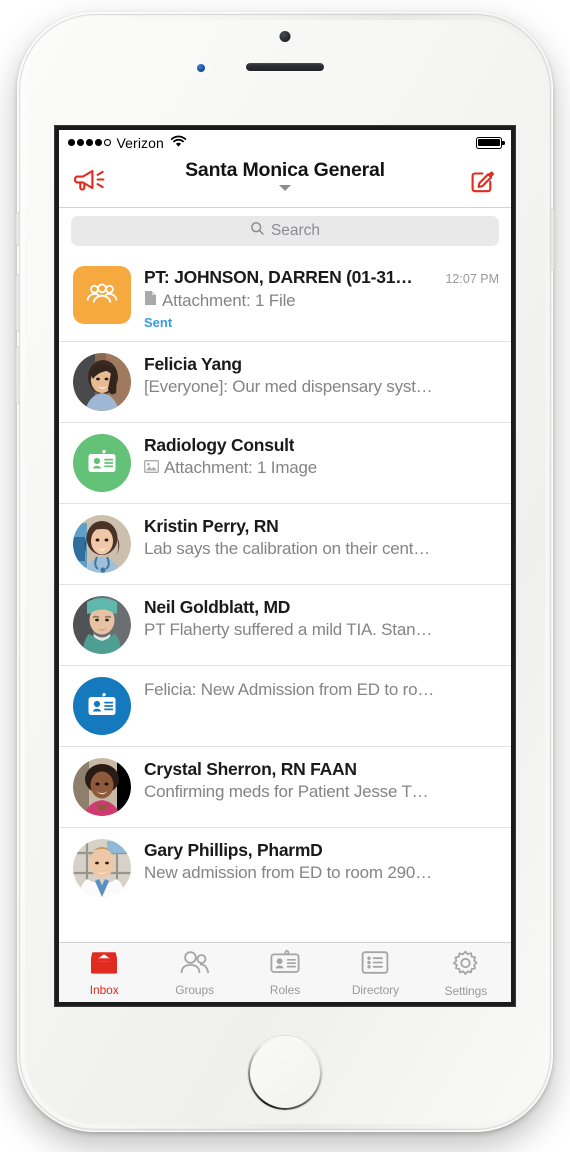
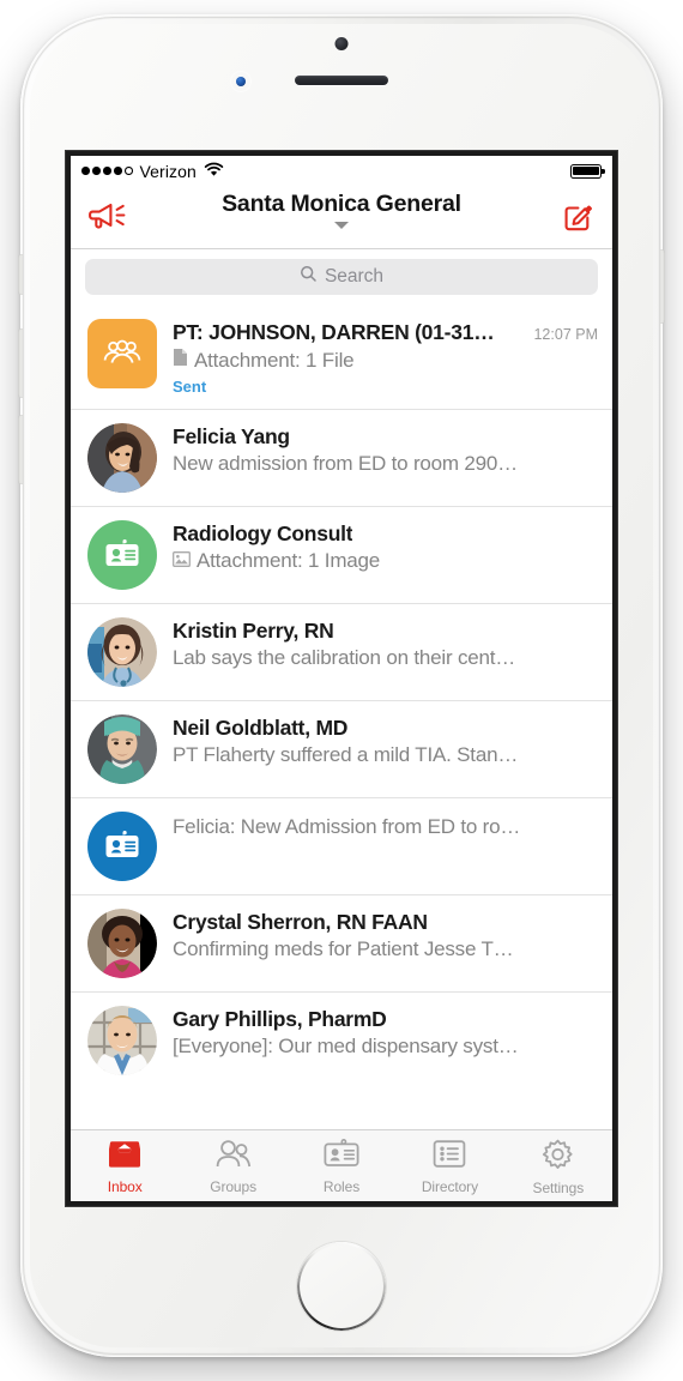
  Verizon
  Santa Monica General
  Search
  PT: JOHNSON, DARREN (01-31…
  12:07 PM
  Attachment: 1 File
  Sent
  Felicia Yang
- [Everyone]: Our med dispensary syst…
+ New admission from ED to room 290…
  Radiology Consult
  Attachment: 1 Image
  Kristin Perry, RN
  Lab says the calibration on their cent…
  Neil Goldblatt, MD
  PT Flaherty suffered a mild TIA. Stan…
  Felicia: New Admission from ED to ro…
  Crystal Sherron, RN FAAN
  Confirming meds for Patient Jesse T…
  Gary Phillips, PharmD
- New admission from ED to room 290…
+ [Everyone]: Our med dispensary syst…
  Inbox
  Groups
  Roles
  Directory
  Settings
